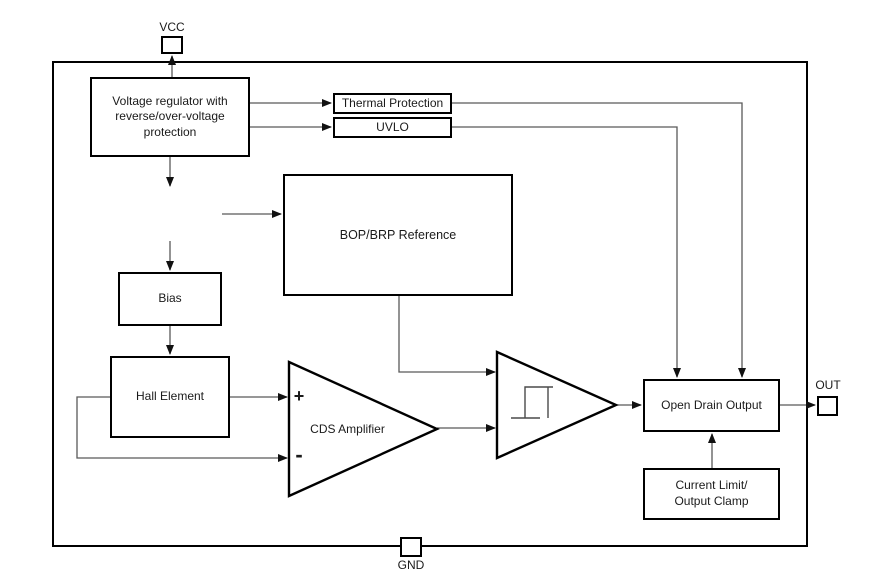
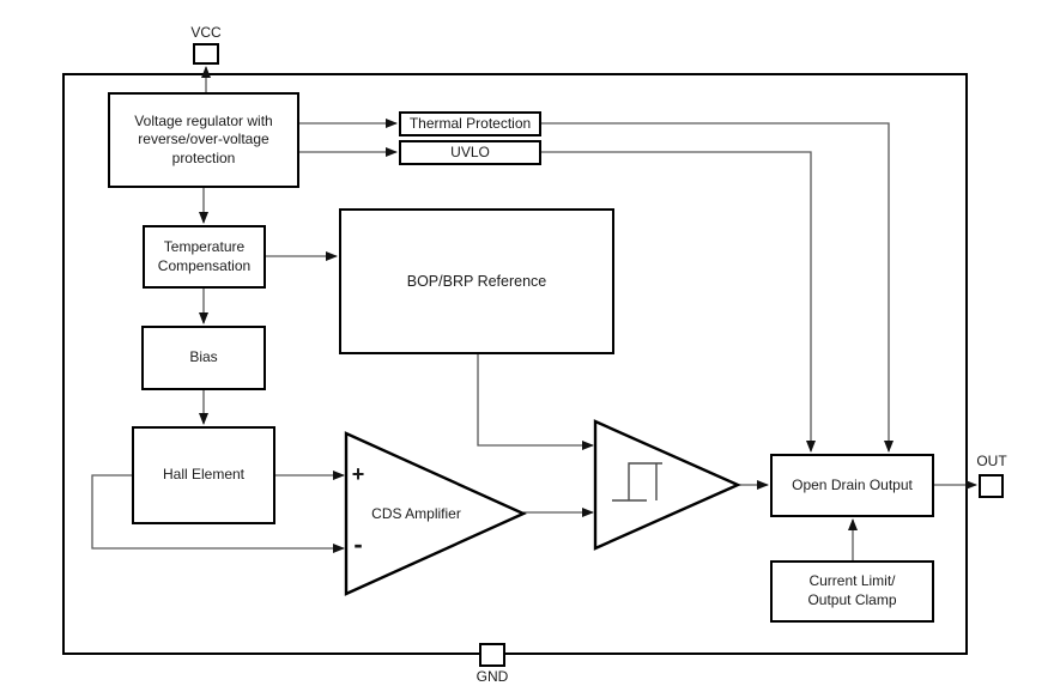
  Voltage regulator with
  reverse/over-voltage
  protection
  Thermal Protection
  UVLO
+ Temperature
+ Compensation
  BOP/BRP Reference
  Bias
  Hall Element
  Open Drain Output
  Current Limit/
  Output Clamp
  +
  -
  CDS Amplifier
  VCC
  GND
  OUT
